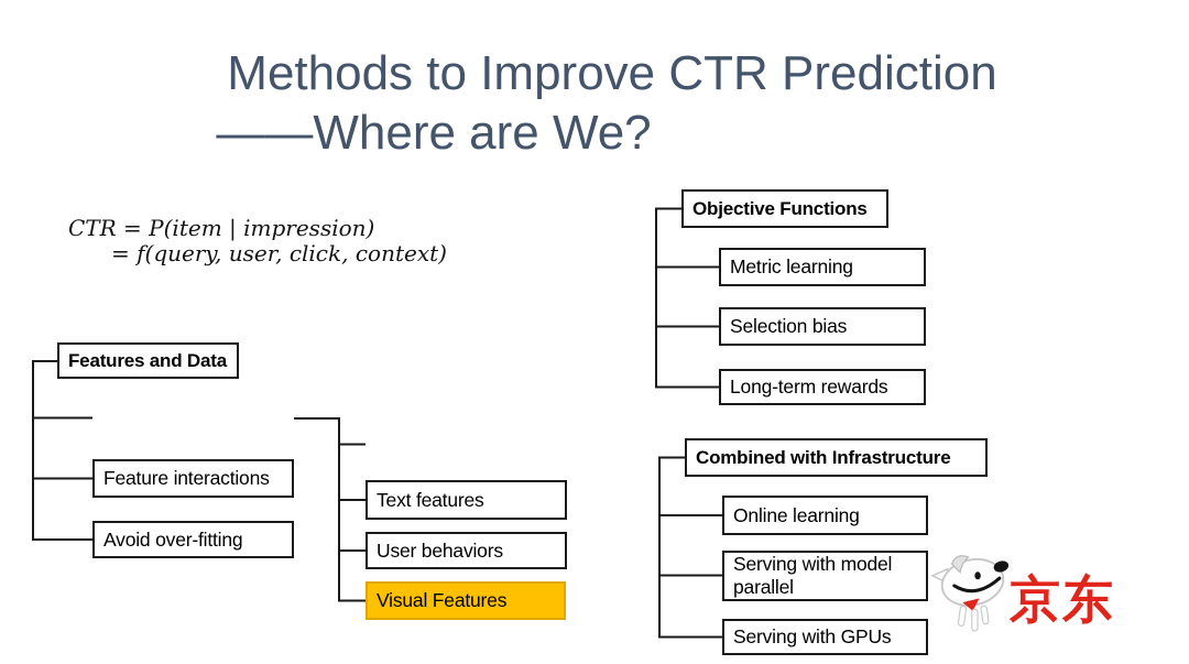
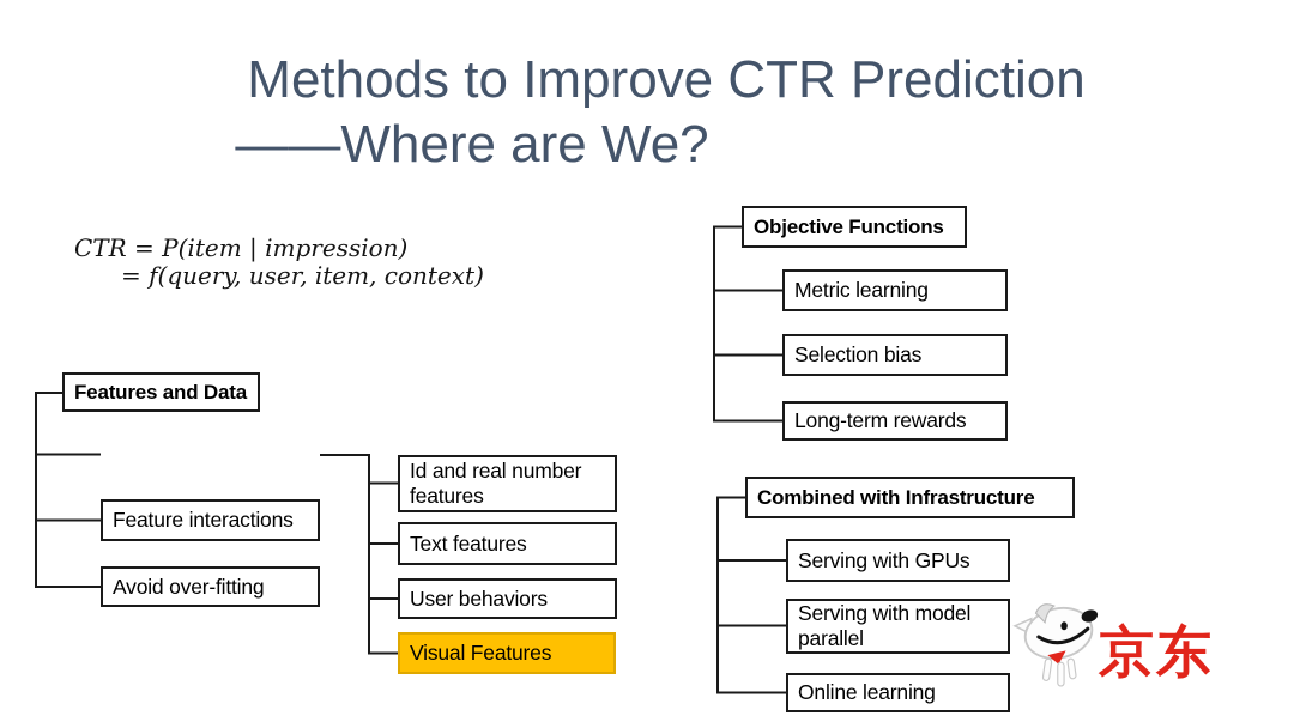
  Methods to Improve CTR Prediction
  ——Where are We?
  CTR = P(item | impression)
- = f(query, user, click, context)
+ = f(query, user, item, context)
  Features and Data
  Feature interactions
  Avoid over-fitting
+ Id and real number features
  Text features
  User behaviors
  Visual Features
  Objective Functions
  Metric learning
  Selection bias
  Long-term rewards
  Combined with Infrastructure
- Online learning
+ Serving with GPUs
  Serving with model parallel
- Serving with GPUs
+ Online learning
  京东
